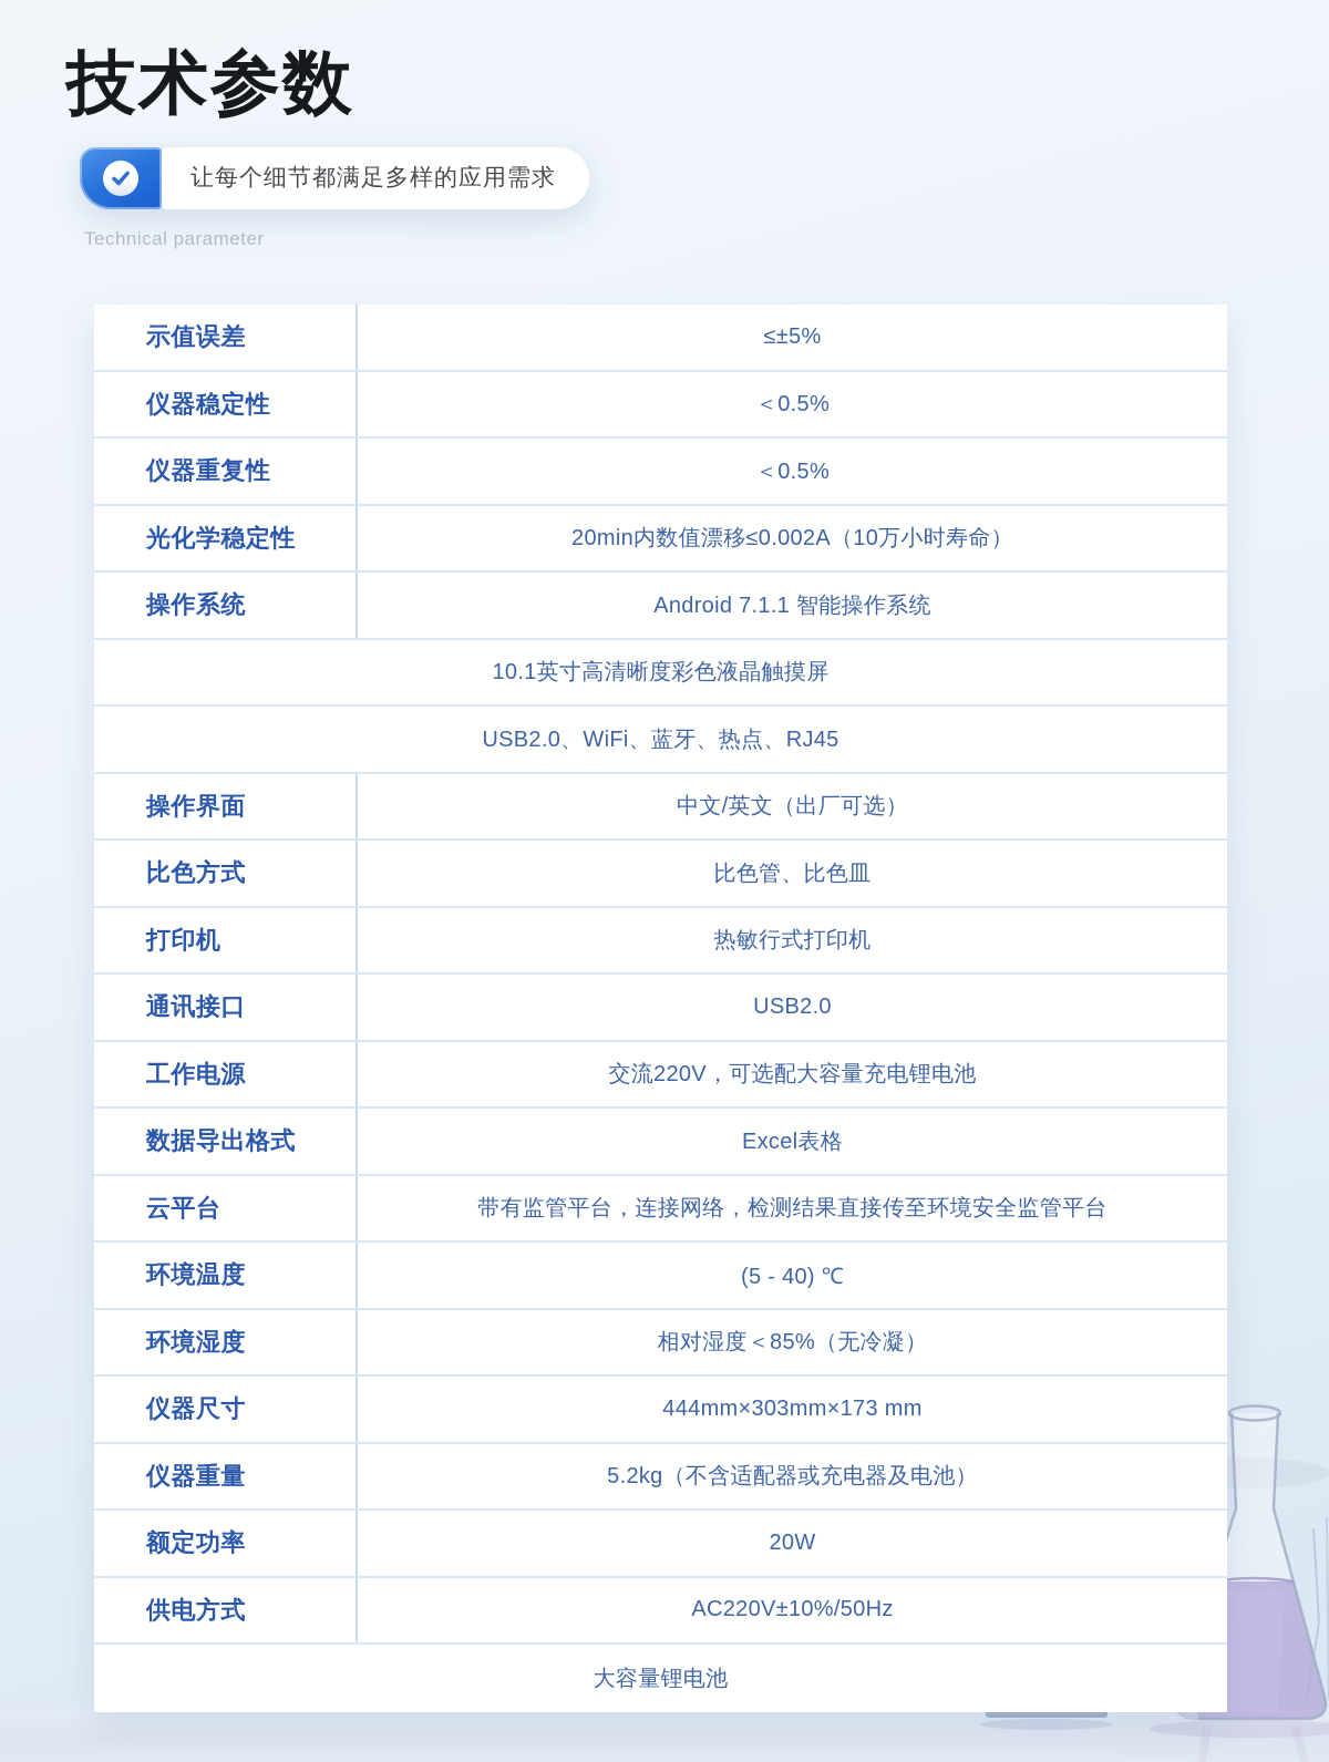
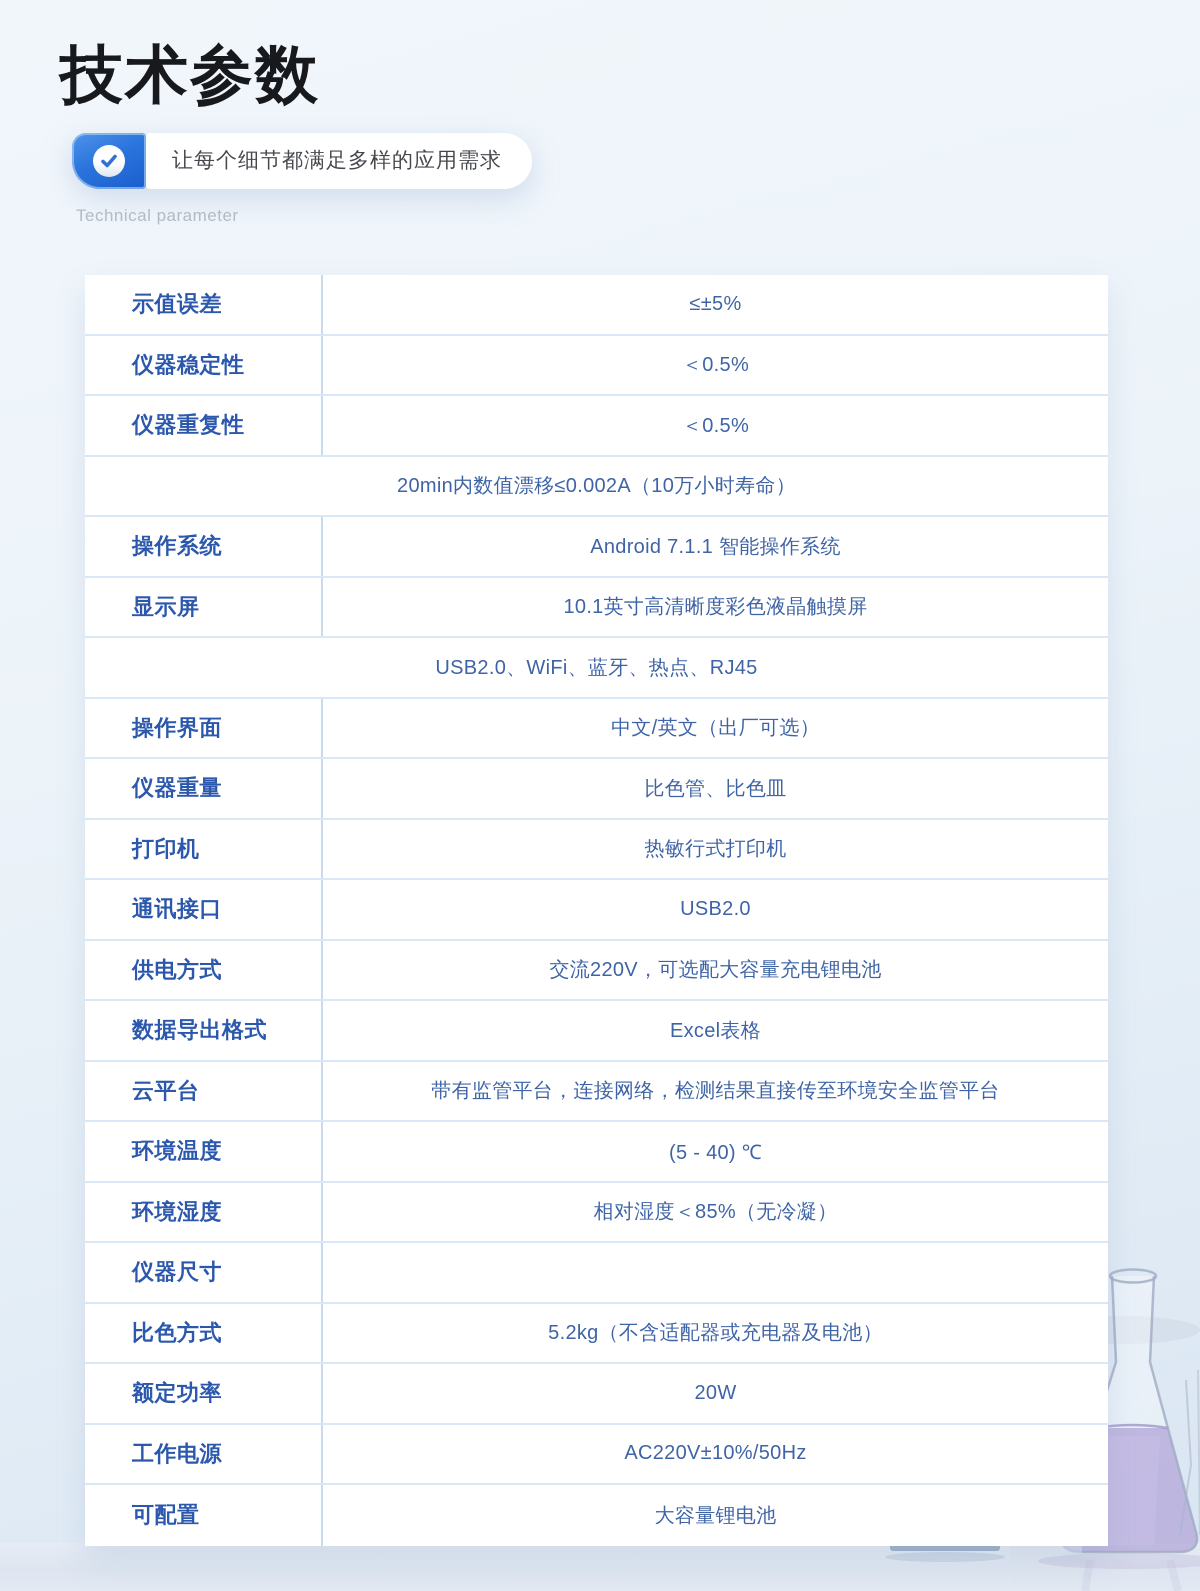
  技术参数
  让每个细节都满足多样的应用需求
  Technical parameter
  示值误差
  ≤±5%
  仪器稳定性
  ＜0.5%
  仪器重复性
  ＜0.5%
- 光化学稳定性
  20min内数值漂移≤0.002A（10万小时寿命）
  操作系统
  Android 7.1.1 智能操作系统
+ 显示屏
  10.1英寸高清晰度彩色液晶触摸屏
  USB2.0、WiFi、蓝牙、热点、RJ45
  操作界面
  中文/英文（出厂可选）
- 比色方式
+ 仪器重量
  比色管、比色皿
  打印机
  热敏行式打印机
  通讯接口
  USB2.0
- 工作电源
+ 供电方式
  交流220V，可选配大容量充电锂电池
  数据导出格式
  Excel表格
  云平台
  带有监管平台，连接网络，检测结果直接传至环境安全监管平台
  环境温度
  (5 - 40) ℃
  环境湿度
  相对湿度＜85%（无冷凝）
  仪器尺寸
- 444mm×303mm×173 mm
- 仪器重量
+ 比色方式
  5.2kg（不含适配器或充电器及电池）
  额定功率
  20W
- 供电方式
+ 工作电源
  AC220V±10%/50Hz
+ 可配置
  大容量锂电池
